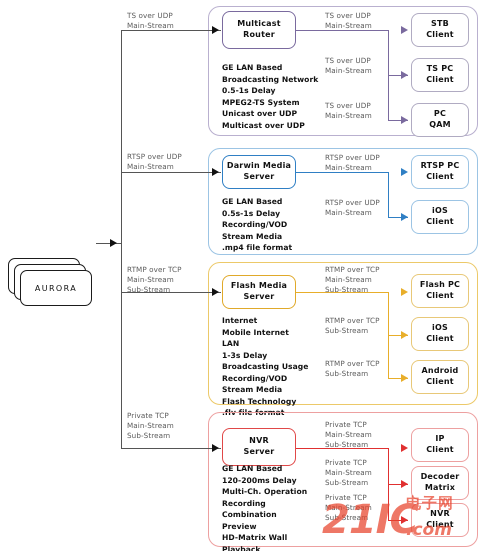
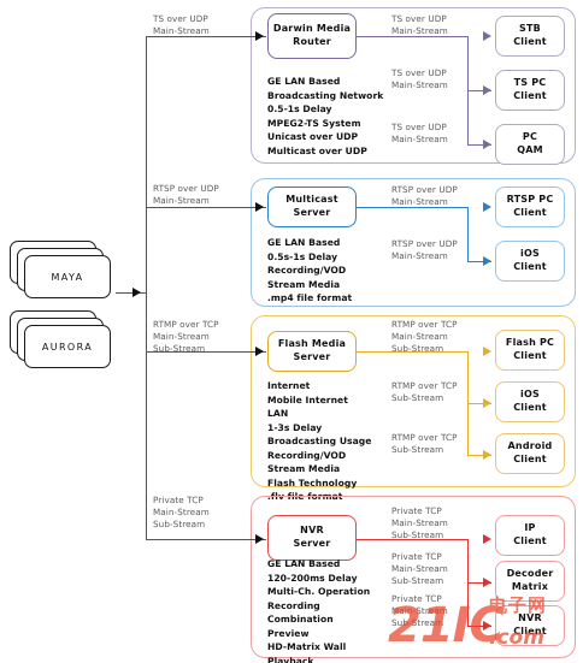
+ MAYA
  AURORA
  TS over UDP
  Main-Stream
- Multicast
+ Darwin Media
  Router
  GE LAN Based
  Broadcasting Network
  0.5-1s Delay
  MPEG2-TS System
  Unicast over UDP
  Multicast over UDP
  TS over UDP
  Main-Stream
  TS over UDP
  Main-Stream
  TS over UDP
  Main-Stream
  STB
  Client
  TS PC
  Client
  PC
  QAM
  RTSP over UDP
  Main-Stream
- Darwin Media
+ Multicast
  Server
  GE LAN Based
  0.5s-1s Delay
  Recording/VOD
  Stream Media
  .mp4 file format
  RTSP over UDP
  Main-Stream
  RTSP over UDP
  Main-Stream
  RTSP PC
  Client
  iOS
  Client
  RTMP over TCP
  Main-Stream
  Sub-Stream
  Flash Media
  Server
  Internet
  Mobile Internet
  LAN
  1-3s Delay
  Broadcasting Usage
  Recording/VOD
  Stream Media
  Flash Technology
  .flv file format
  RTMP over TCP
  Main-Stream
  Sub-Stream
  RTMP over TCP
  Sub-Stream
  RTMP over TCP
  Sub-Stream
  Flash PC
  Client
  iOS
  Client
  Android
  Client
  Private TCP
  Main-Stream
  Sub-Stream
  NVR
  Server
  GE LAN Based
  120-200ms Delay
  Multi-Ch. Operation
  Recording
  Combination
  Preview
  HD-Matrix Wall
  Playback
  Private TCP
  Main-Stream
  Sub-Stream
  Private TCP
  Main-Stream
  Sub-Stream
  Private TCP
  Main-Stream
  Sub-Stream
  IP
  Client
  Decoder
  Matrix
  NVR
  Client
  21IC
  电子网
  .com
